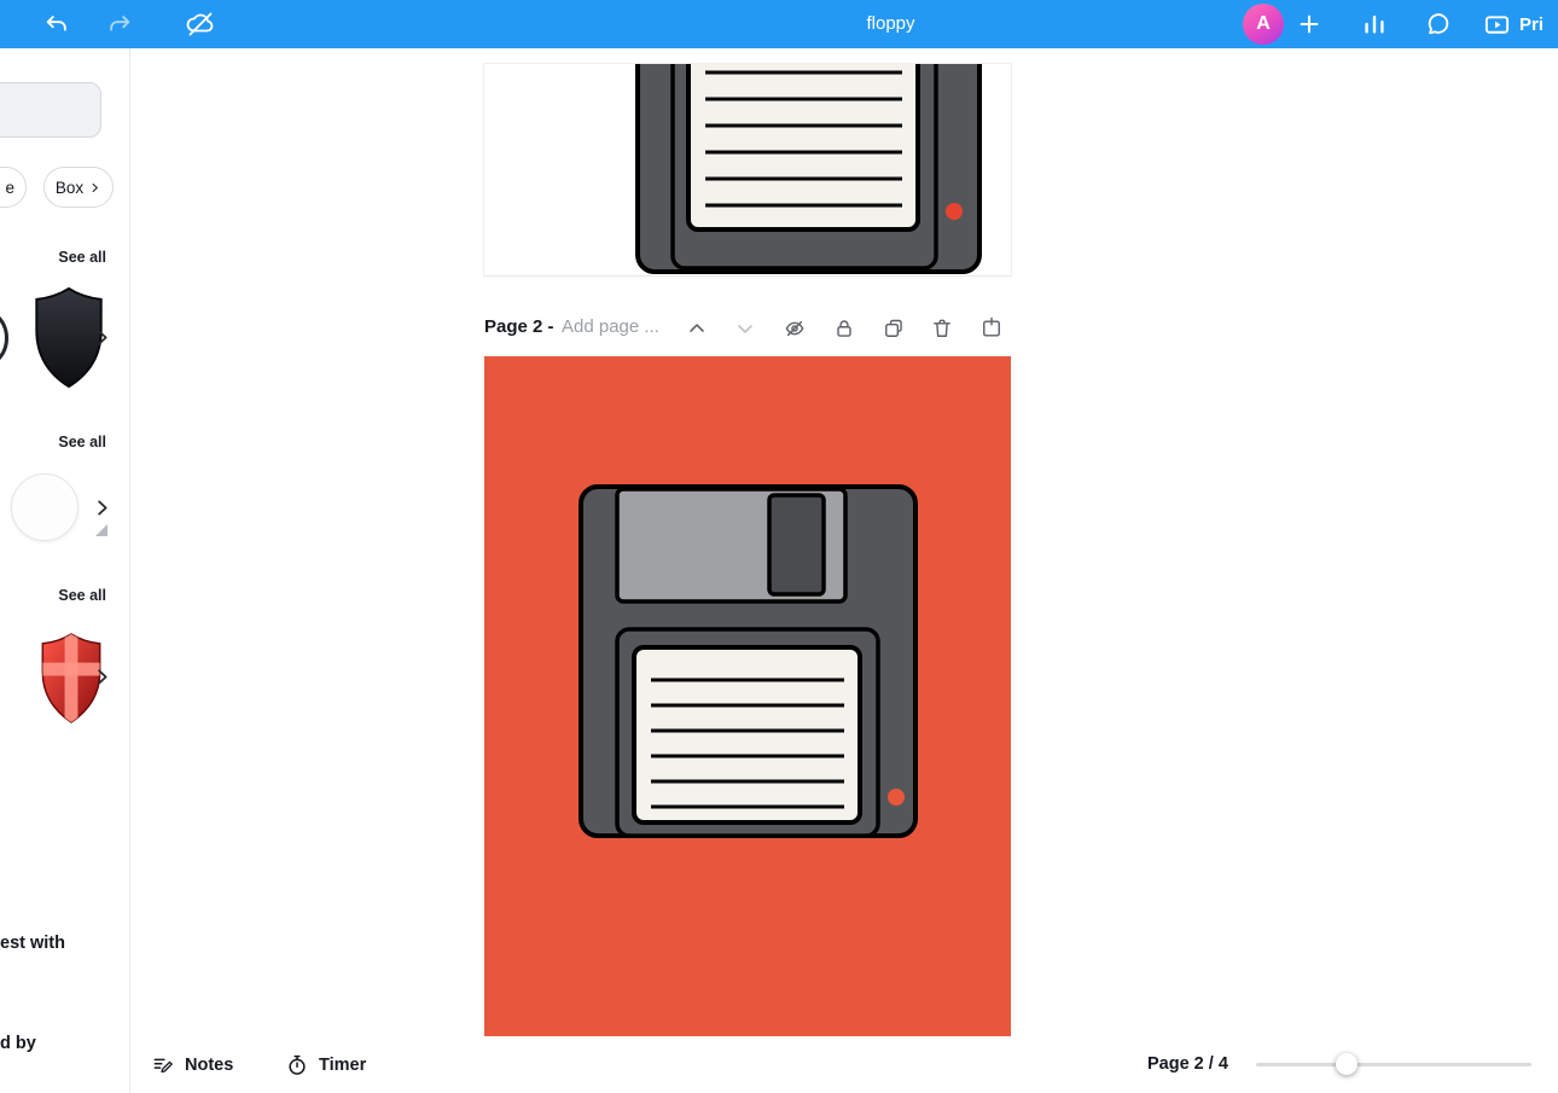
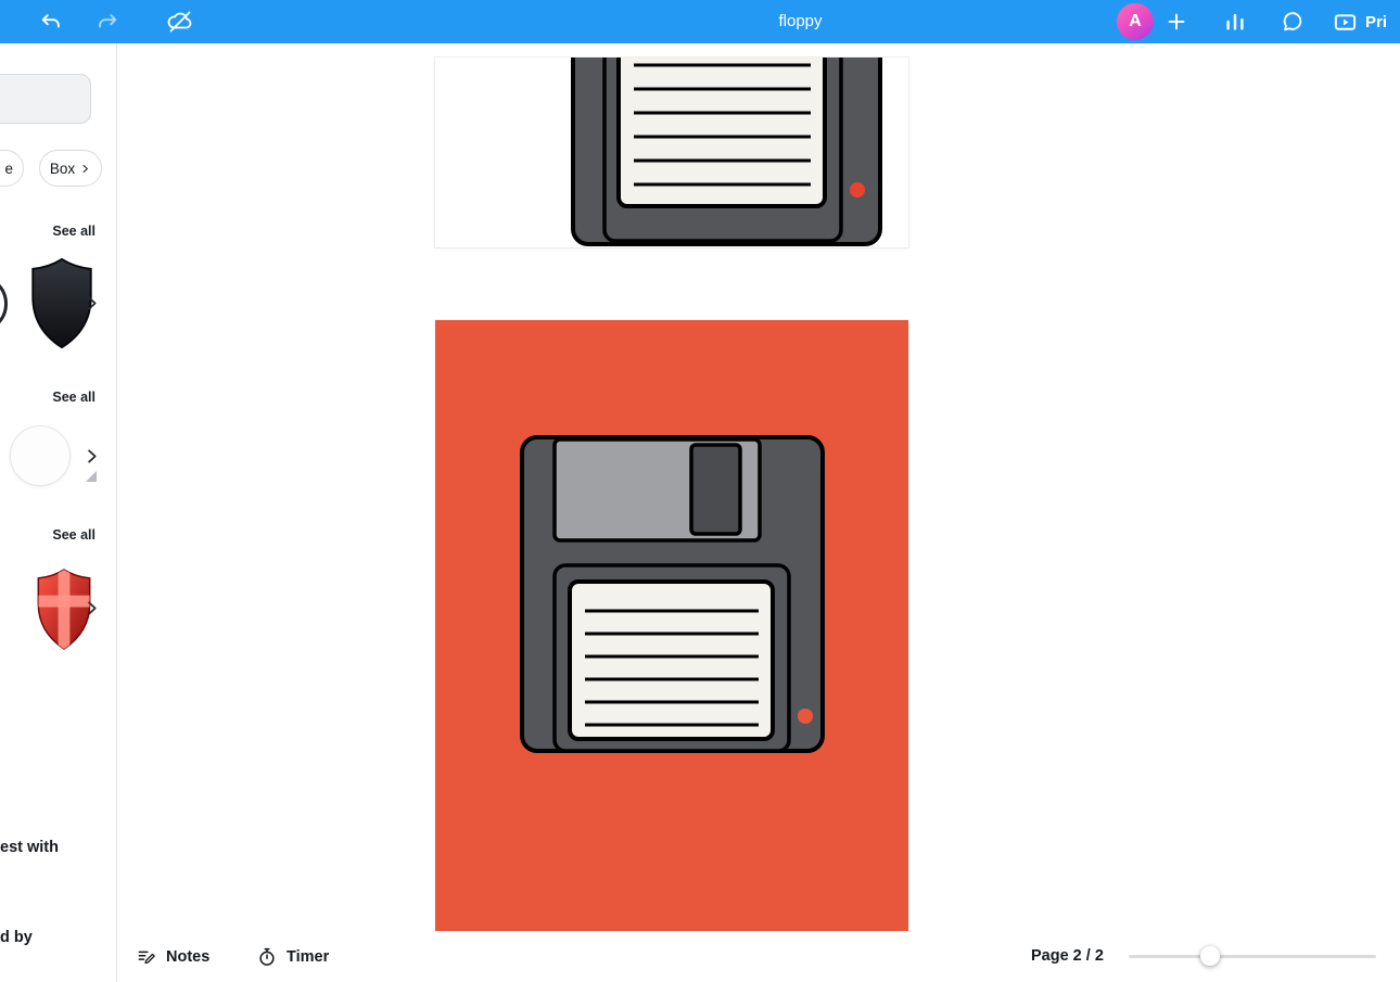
  floppy
  A
  Pri
  e
  Box
  See all
  See all
  See all
  est with
  d by
- Page 2 -
- Add page ...
  Notes
  Timer
- Page 2 / 4
+ Page 2 / 2
